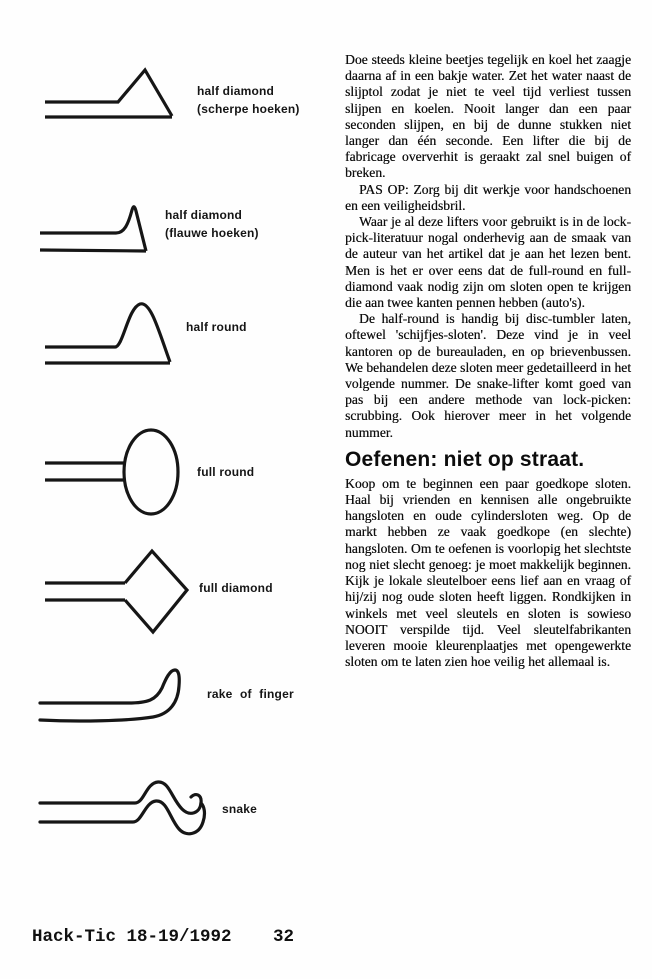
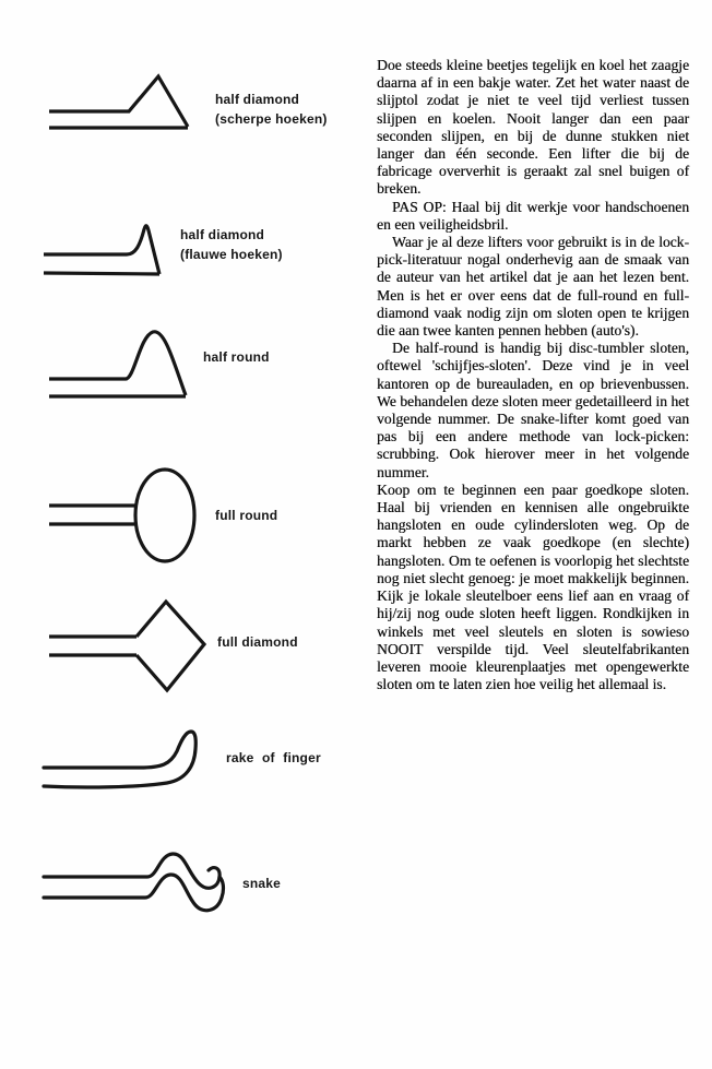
  half diamond
  (scherpe hoeken)
  half diamond
  (flauwe hoeken)
  half round
  full round
  full diamond
  rake of finger
  snake
  Doe steeds kleine beetjes tegelijk en koel het zaagje daarna af in een bakje water. Zet het water naast de slijptol zodat je niet te veel tijd verliest tussen slijpen en koelen. Nooit langer dan een paar seconden slijpen, en bij de dunne stukken niet langer dan één seconde. Een lifter die bij de fabricage oververhit is geraakt zal snel buigen of breken.
- PAS OP: Zorg bij dit werkje voor handschoenen en een veiligheidsbril.
+ PAS OP: Haal bij dit werkje voor handschoenen en een veiligheidsbril.
  Waar je al deze lifters voor gebruikt is in de lock-pick-literatuur nogal onderhevig aan de smaak van de auteur van het artikel dat je aan het lezen bent. Men is het er over eens dat de full-round en full-diamond vaak nodig zijn om sloten open te krijgen die aan twee kanten pennen hebben (auto's).
- De half-round is handig bij disc-tumbler laten, oftewel 'schijfjes-sloten'. Deze vind je in veel kantoren op de bureauladen, en op brievenbussen. We behandelen deze sloten meer gedetailleerd in het volgende nummer. De snake-lifter komt goed van pas bij een andere methode van lock-picken: scrubbing. Ook hierover meer in het volgende nummer.
+ De half-round is handig bij disc-tumbler sloten, oftewel 'schijfjes-sloten'. Deze vind je in veel kantoren op de bureauladen, en op brievenbussen. We behandelen deze sloten meer gedetailleerd in het volgende nummer. De snake-lifter komt goed van pas bij een andere methode van lock-picken: scrubbing. Ook hierover meer in het volgende nummer.
- Oefenen: niet op straat.
  Koop om te beginnen een paar goedkope sloten. Haal bij vrienden en kennisen alle ongebruikte hangsloten en oude cylindersloten weg. Op de markt hebben ze vaak goedkope (en slechte) hangsloten. Om te oefenen is voorlopig het slechtste nog niet slecht genoeg: je moet makkelijk beginnen. Kijk je lokale sleutelboer eens lief aan en vraag of hij/zij nog oude sloten heeft liggen. Rondkijken in winkels met veel sleutels en sloten is sowieso NOOIT verspilde tijd. Veel sleutelfabrikanten leveren mooie kleurenplaatjes met opengewerkte sloten om te laten zien hoe veilig het allemaal is.
- Hack-Tic 18-19/1992
- 32
